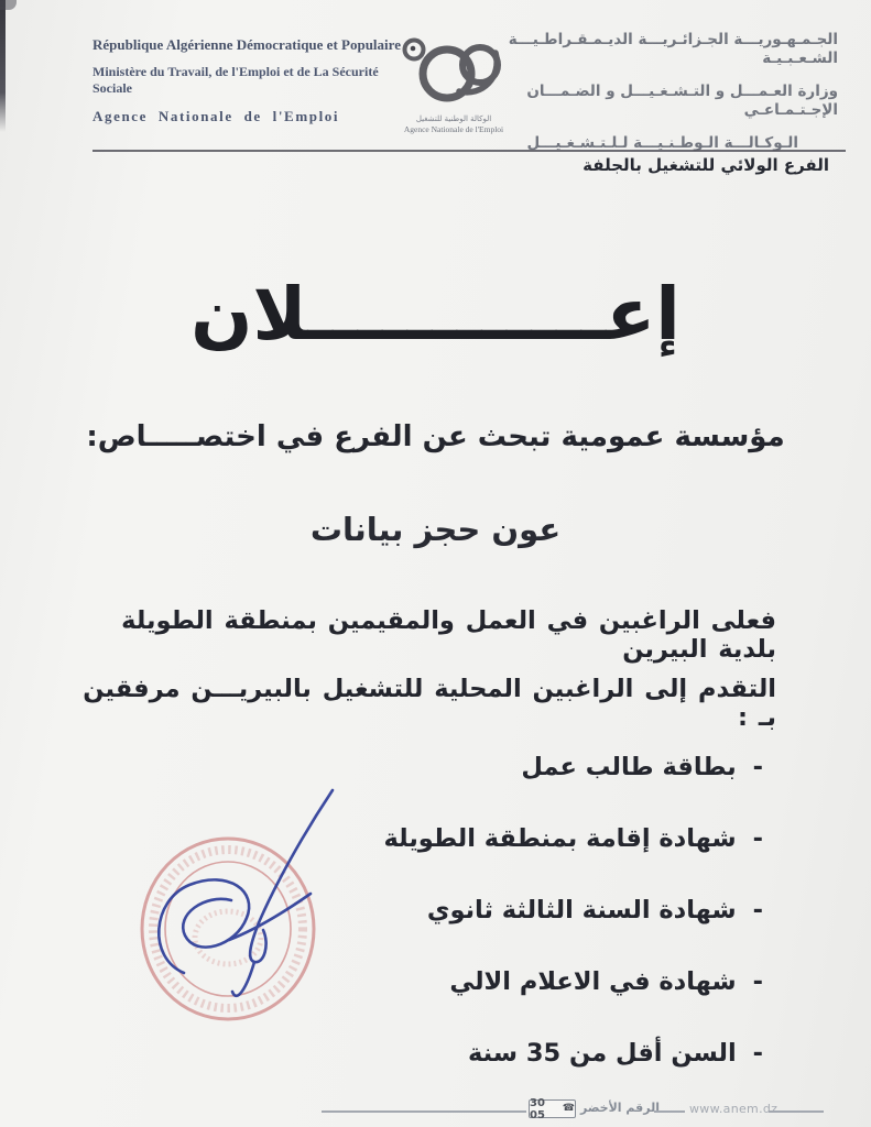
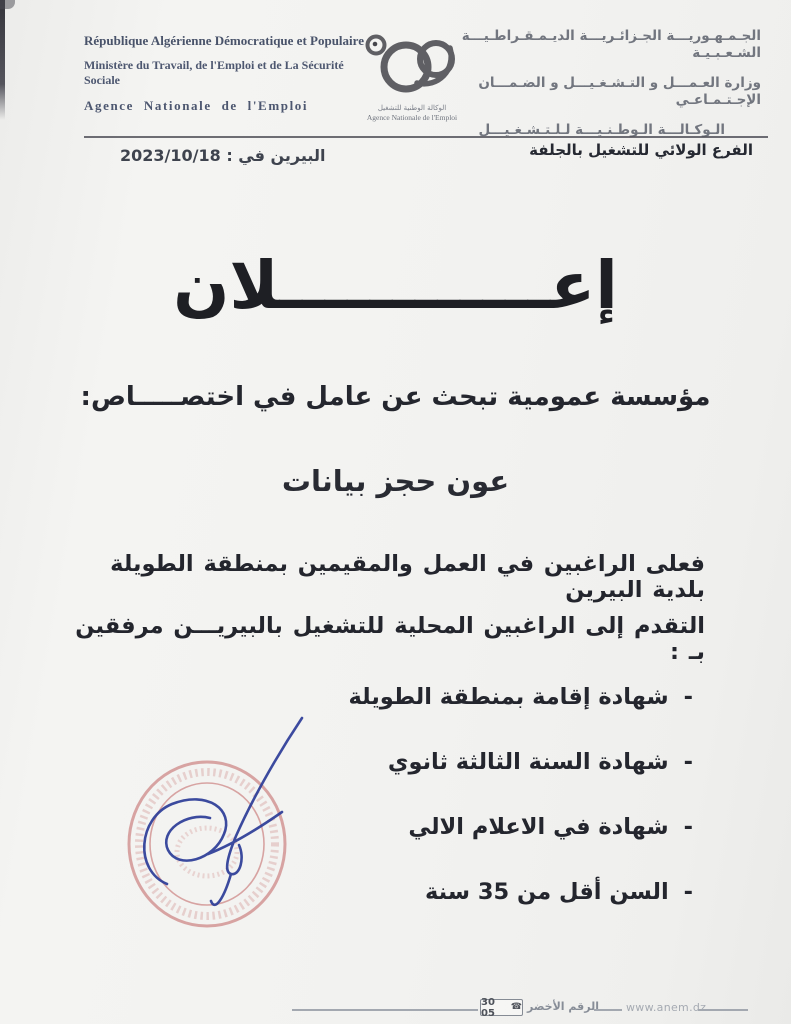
  République Algérienne Démocratique et Populaire
  Ministère du Travail, de l'Emploi et de La Sécurité Sociale
  Agence Nationale de l'Emploi
  الوكالة الوطنية للتشغيل
  Agence Nationale de l'Emploi
  الجـمـهـوريـــة الجـزائـريـــة الديـمـقـراطـيـــة الشـعـبـيـة
  وزارة العـمـــل و التـشـغـيـــل و الضـمـــان الإجـتـمـاعـي
  الـوكـالـــة الـوطـنـيـــة لـلـتـشـغـيـــل
+ البيرين في : 2023/10/18
  الفرع الولائي للتشغيل بالجلفة
  إعــــــــــــلان
- مؤسسة عمومية تبحث عن الفرع في اختصـــــاص:
+ مؤسسة عمومية تبحث عن عامل في اختصـــــاص:
  عون حجز بيانات
  فعلى الراغبين في العمل والمقيمين بمنطقة الطويلة بلدية البيرين
  التقدم إلى الراغبين المحلية للتشغيل بالبيريـــن مرفقين بـ :
- -بطاقة طالب عمل
  -شهادة إقامة بمنطقة الطويلة
  -شهادة السنة الثالثة ثانوي
  -شهادة في الاعلام الالي
  -السن أقل من 35 سنة
  30 05
  ☎
  الرقم الأخضر
  www.anem.dz
